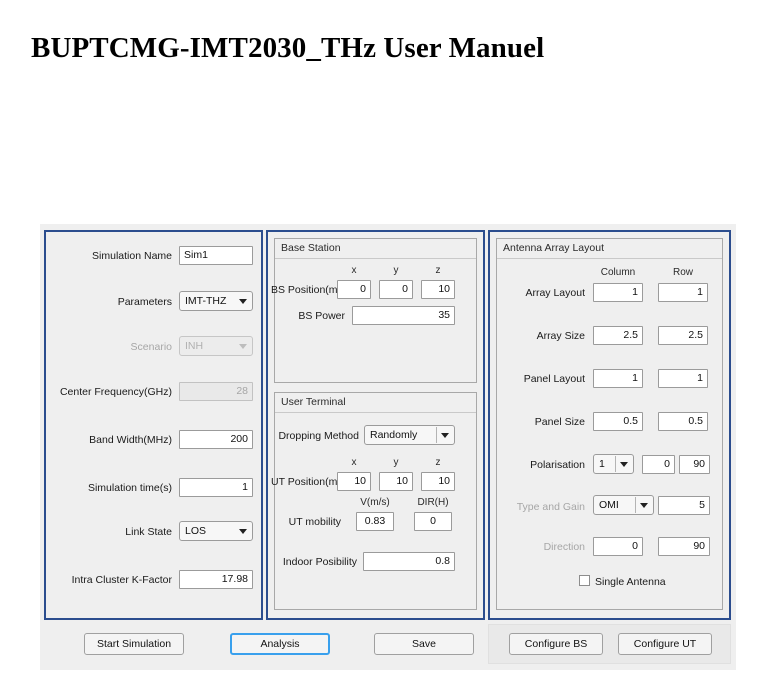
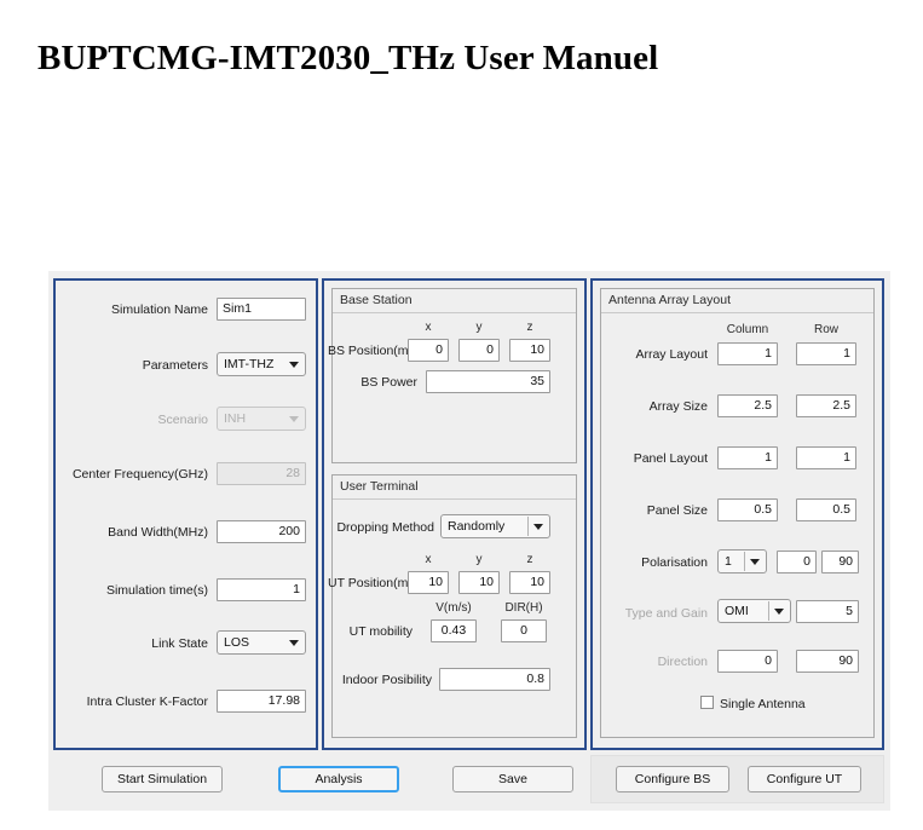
  BUPTCMG-IMT2030_THz User Manuel
  Simulation Name
  Sim1
  Parameters
  IMT-THZ
  Scenario
  INH
  Center Frequency(GHz)
  28
  Band Width(MHz)
  200
  Simulation time(s)
  1
  Link State
  LOS
  Intra Cluster K-Factor
  17.98
  Base Station
  x
  y
  z
  BS Position(m
  0
  0
  10
  BS Power
  35
  User Terminal
  Dropping Method
  Randomly
  x
  y
  z
  UT Position(m
  10
  10
  10
  V(m/s)
  DIR(H)
  UT mobility
- 0.83
+ 0.43
  0
  Indoor Posibility
  0.8
  Antenna Array Layout
  Column
  Row
  Array Layout
  1
  1
  Array Size
  2.5
  2.5
  Panel Layout
  1
  1
  Panel Size
  0.5
  0.5
  Polarisation
  1
  0
  90
  Type and Gain
  OMI
  5
  Direction
  0
  90
  Single Antenna
  Start Simulation
  Analysis
  Save
  Configure BS
  Configure UT
